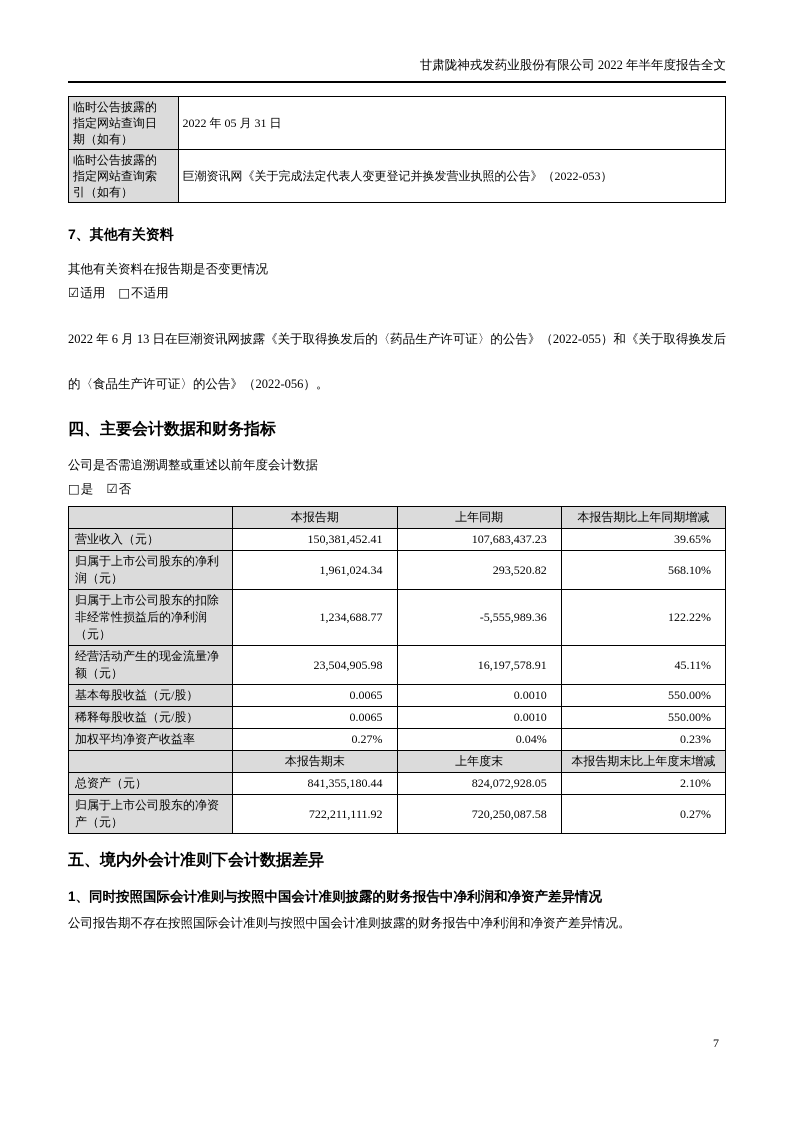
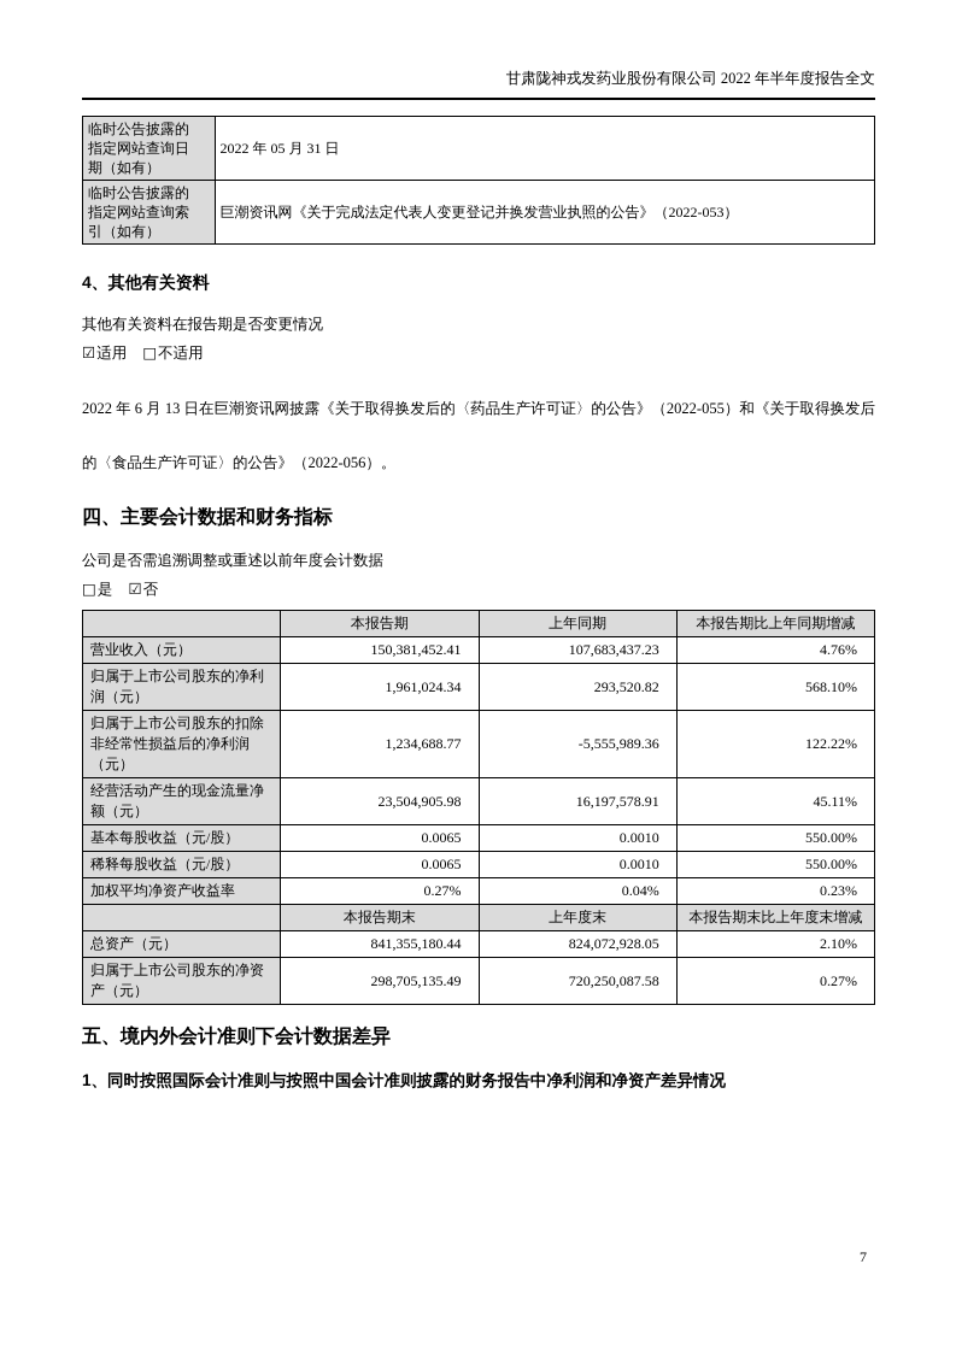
  甘肃陇神戎发药业股份有限公司 2022 年半年度报告全文
  临时公告披露的 指定网站查询日 期（如有）	2022 年 05 月 31 日
  临时公告披露的 指定网站查询索 引（如有）	巨潮资讯网《关于完成法定代表人变更登记并换发营业执照的公告》（2022-053）
- 7、其他有关资料
+ 4、其他有关资料
  其他有关资料在报告期是否变更情况
  ☑适用 □不适用
  2022 年 6 月 13 日在巨潮资讯网披露《关于取得换发后的〈药品生产许可证〉的公告》（2022-055）和《关于取得换发后的〈食品生产许可证〉的公告》（2022-056）。
  四、主要会计数据和财务指标
  公司是否需追溯调整或重述以前年度会计数据
  □是 ☑否
  	本报告期	上年同期	本报告期比上年同期增减
- 营业收入（元）	150,381,452.41	107,683,437.23	39.65%
+ 营业收入（元）	150,381,452.41	107,683,437.23	4.76%
  归属于上市公司股东的净利 润（元）	1,961,024.34	293,520.82	568.10%
  归属于上市公司股东的扣除 非经常性损益后的净利润 （元）	1,234,688.77	-5,555,989.36	122.22%
  经营活动产生的现金流量净 额（元）	23,504,905.98	16,197,578.91	45.11%
  基本每股收益（元/股）	0.0065	0.0010	550.00%
  稀释每股收益（元/股）	0.0065	0.0010	550.00%
  加权平均净资产收益率	0.27%	0.04%	0.23%
  	本报告期末	上年度末	本报告期末比上年度末增减
  总资产（元）	841,355,180.44	824,072,928.05	2.10%
- 归属于上市公司股东的净资 产（元）	722,211,111.92	720,250,087.58	0.27%
+ 归属于上市公司股东的净资 产（元）	298,705,135.49	720,250,087.58	0.27%
  五、境内外会计准则下会计数据差异
  1、同时按照国际会计准则与按照中国会计准则披露的财务报告中净利润和净资产差异情况
- 公司报告期不存在按照国际会计准则与按照中国会计准则披露的财务报告中净利润和净资产差异情况。
  7
